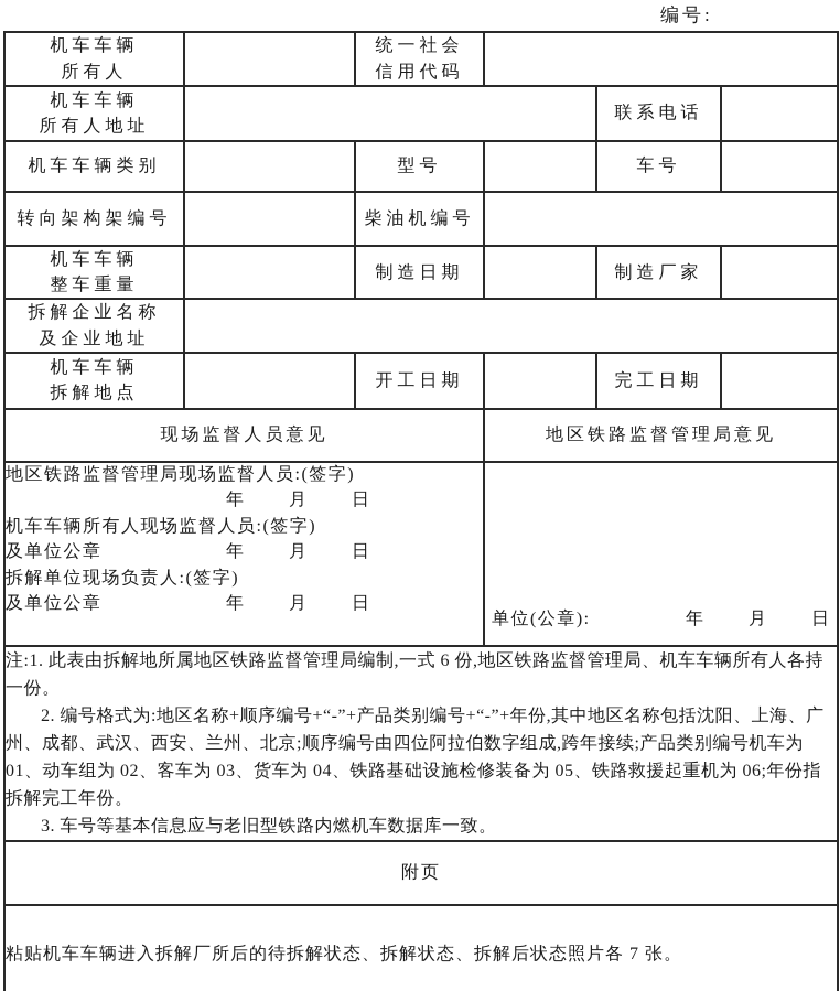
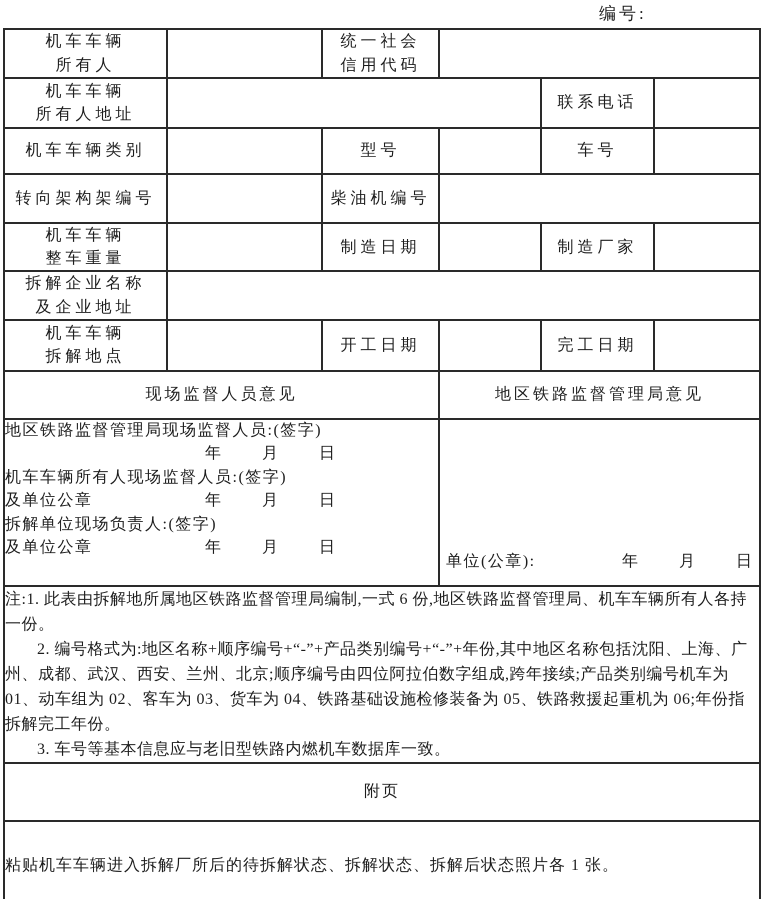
  编号:
  机车车辆 所有人		统一社会 信用代码
  机车车辆 所有人地址		联系电话
  机车车辆类别		型号		车号
  转向架构架编号		柴油机编号
  机车车辆 整车重量		制造日期		制造厂家
  拆解企业名称 及企业地址
  机车车辆 拆解地点		开工日期		完工日期
  现场监督人员意见	地区铁路监督管理局意见
  地区铁路监督管理局现场监督人员:(签字) 年 月 日 机车车辆所有人现场监督人员:(签字) 及单位公章 年 月 日 拆解单位现场负责人:(签字) 及单位公章 年 月 日	单位(公章): 年 月 日
  注:1. 此表由拆解地所属地区铁路监督管理局编制,一式 6 份,地区铁路监督管理局、机车车辆所有人各持一份。 2. 编号格式为:地区名称+顺序编号+“-”+产品类别编号+“-”+年份,其中地区名称包括沈阳、上海、广州、成都、武汉、西安、兰州、北京;顺序编号由四位阿拉伯数字组成,跨年接续;产品类别编号机车为 01、动车组为 02、客车为 03、货车为 04、铁路基础设施检修装备为 05、铁路救援起重机为 06;年份指拆解完工年份。 3. 车号等基本信息应与老旧型铁路内燃机车数据库一致。
  附页
- 粘贴机车车辆进入拆解厂所后的待拆解状态、拆解状态、拆解后状态照片各 7 张。
+ 粘贴机车车辆进入拆解厂所后的待拆解状态、拆解状态、拆解后状态照片各 1 张。
